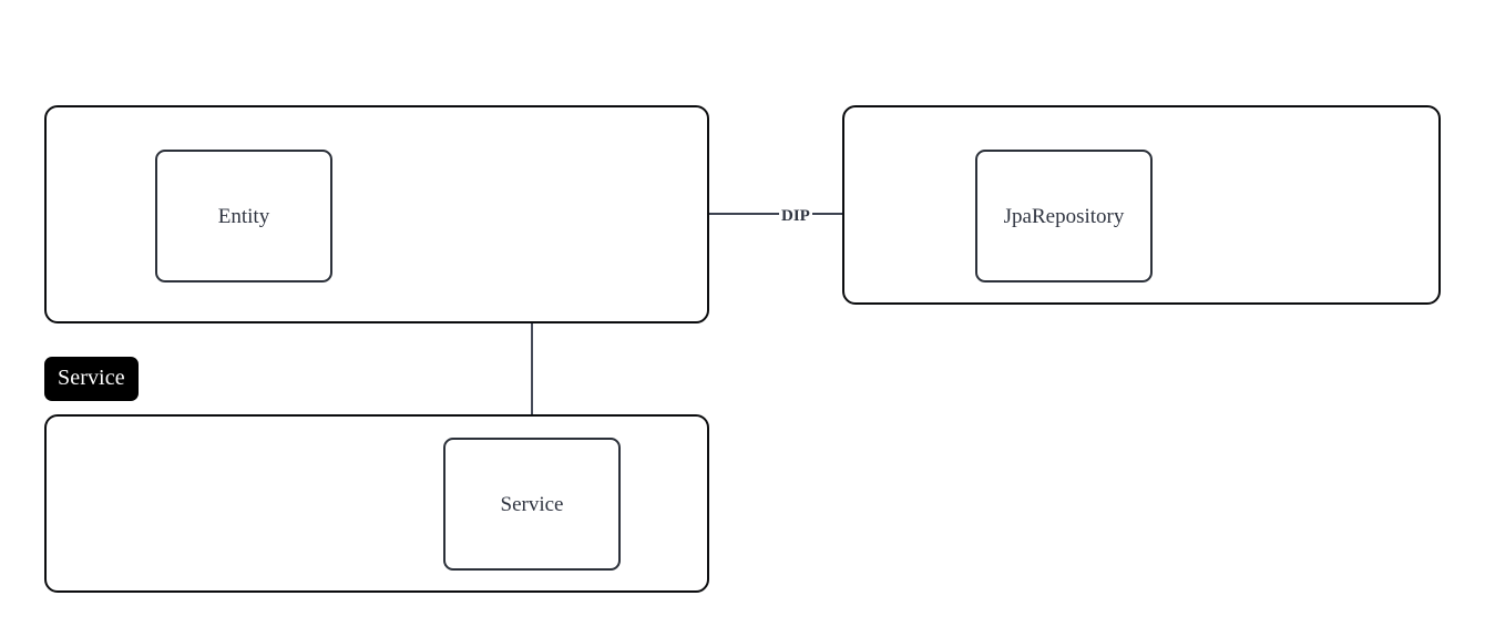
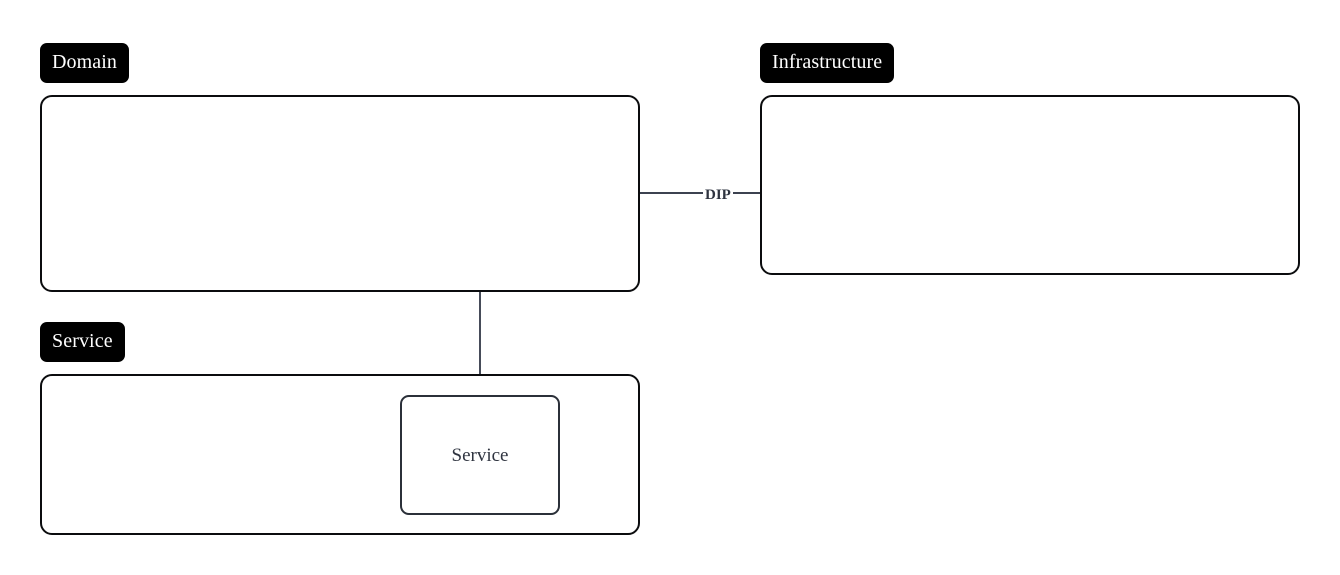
+ Domain
+ Infrastructure
  Service
- Entity
- JpaRepository
  Service
  DIP
